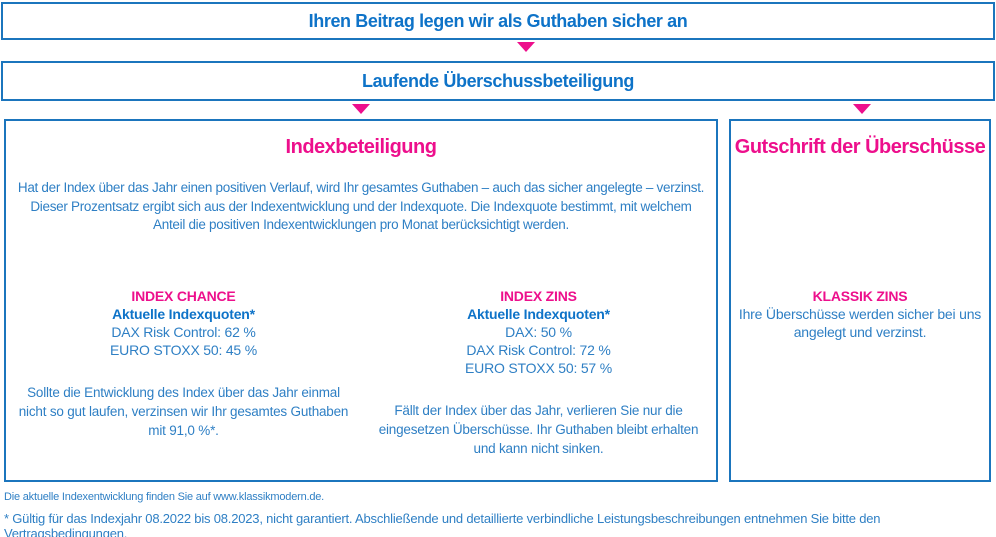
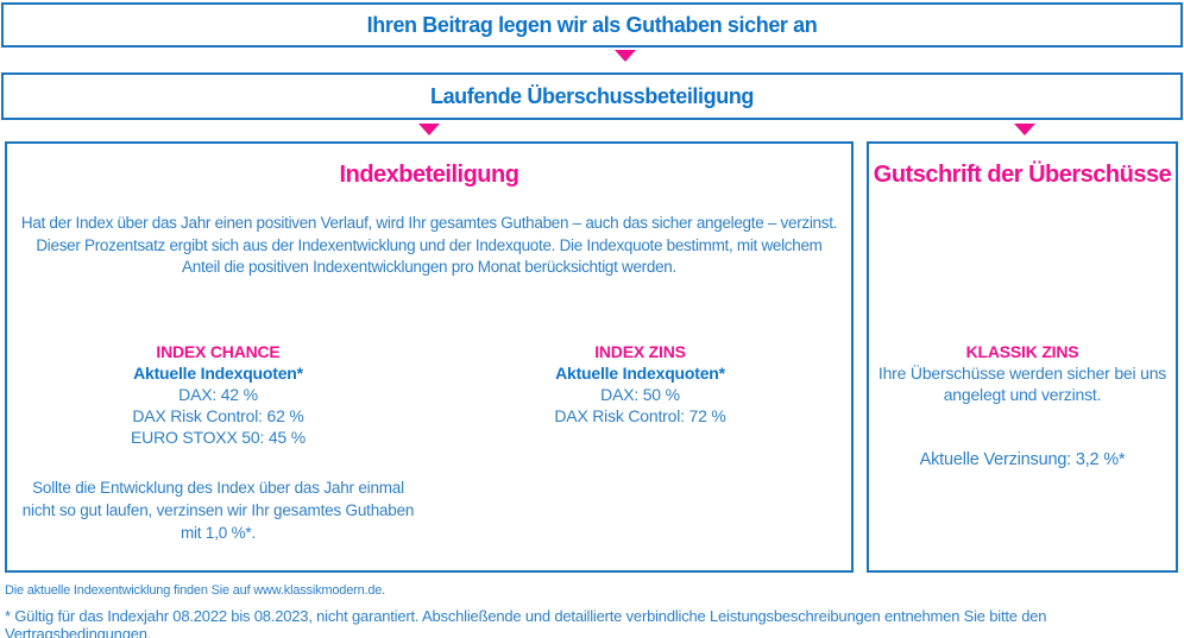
  Ihren Beitrag legen wir als Guthaben sicher an
  Laufende Überschussbeteiligung
  Indexbeteiligung
  Hat der Index über das Jahr einen positiven Verlauf, wird Ihr gesamtes Guthaben – auch das sicher angelegte – verzinst. Dieser Prozentsatz ergibt sich aus der Indexentwicklung und der Indexquote. Die Indexquote bestimmt, mit welchem Anteil die positiven Indexentwicklungen pro Monat berücksichtigt werden.
  INDEX CHANCE
  Aktuelle Indexquoten*
+ DAX: 42 %
  DAX Risk Control: 62 %
  EURO STOXX 50: 45 %
- Sollte die Entwicklung des Index über das Jahr einmal nicht so gut laufen, verzinsen wir Ihr gesamtes Guthaben mit 91,0 %*.
+ Sollte die Entwicklung des Index über das Jahr einmal nicht so gut laufen, verzinsen wir Ihr gesamtes Guthaben mit 1,0 %*.
  INDEX ZINS
  Aktuelle Indexquoten*
  DAX: 50 %
  DAX Risk Control: 72 %
- EURO STOXX 50: 57 %
- Fällt der Index über das Jahr, verlieren Sie nur die eingesetzen Überschüsse. Ihr Guthaben bleibt erhalten und kann nicht sinken.
  Gutschrift der Überschüsse
  KLASSIK ZINS
  Ihre Überschüsse werden sicher bei uns angelegt und verzinst.
+ Aktuelle Verzinsung: 3,2 %*
  Die aktuelle Indexentwicklung finden Sie auf www.klassikmodern.de.
  * Gültig für das Indexjahr 08.2022 bis 08.2023, nicht garantiert. Abschließende und detaillierte verbindliche Leistungsbeschreibungen entnehmen Sie bitte den Vertragsbedingungen.
